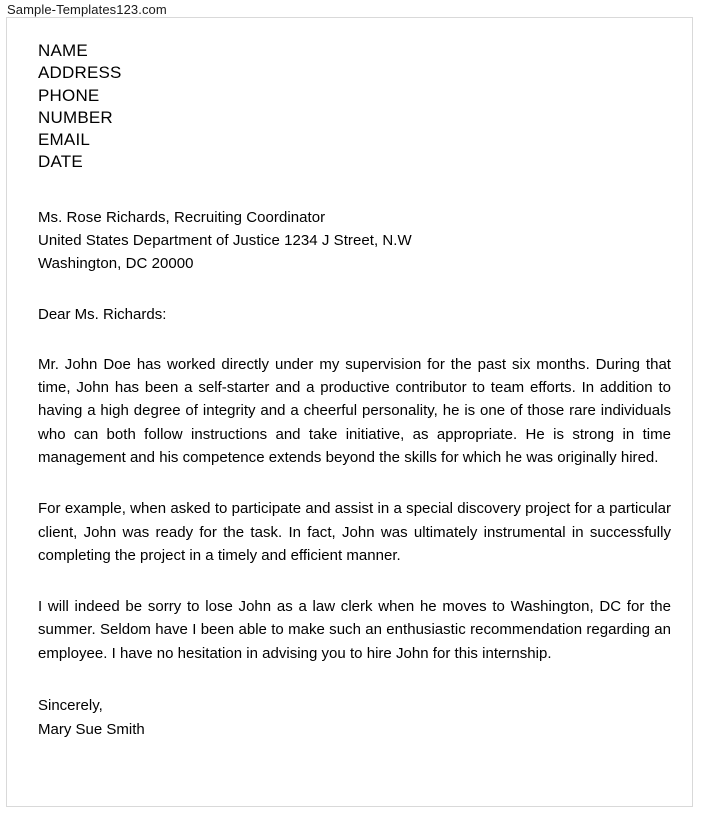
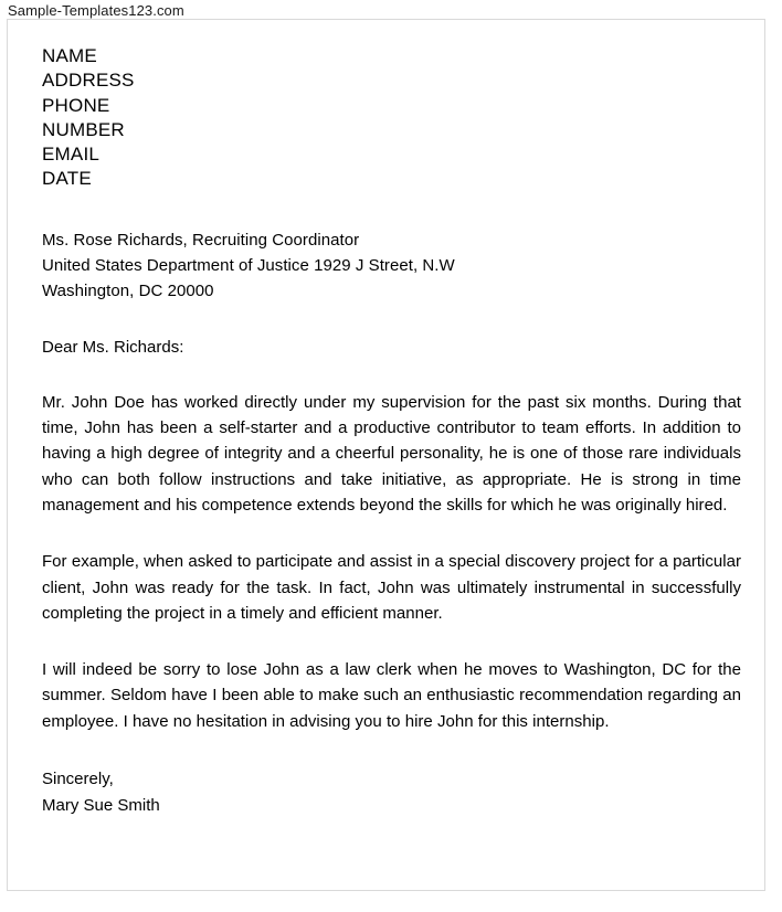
  Sample-Templates123.com
  NAME
  ADDRESS
  PHONE
  NUMBER
  EMAIL
  DATE
  Ms. Rose Richards, Recruiting Coordinator
- United States Department of Justice 1234 J Street, N.W
+ United States Department of Justice 1929 J Street, N.W
  Washington, DC 20000
  Dear Ms. Richards:
  Mr. John Doe has worked directly under my supervision for the past six months. During that time, John has been a self-starter and a productive contributor to team efforts. In addition to having a high degree of integrity and a cheerful personality, he is one of those rare individuals who can both follow instructions and take initiative, as appropriate. He is strong in time management and his competence extends beyond the skills for which he was originally hired.
  For example, when asked to participate and assist in a special discovery project for a particular client, John was ready for the task. In fact, John was ultimately instrumental in successfully completing the project in a timely and efficient manner.
  I will indeed be sorry to lose John as a law clerk when he moves to Washington, DC for the summer. Seldom have I been able to make such an enthusiastic recommendation regarding an employee. I have no hesitation in advising you to hire John for this internship.
  Sincerely,
  Mary Sue Smith
